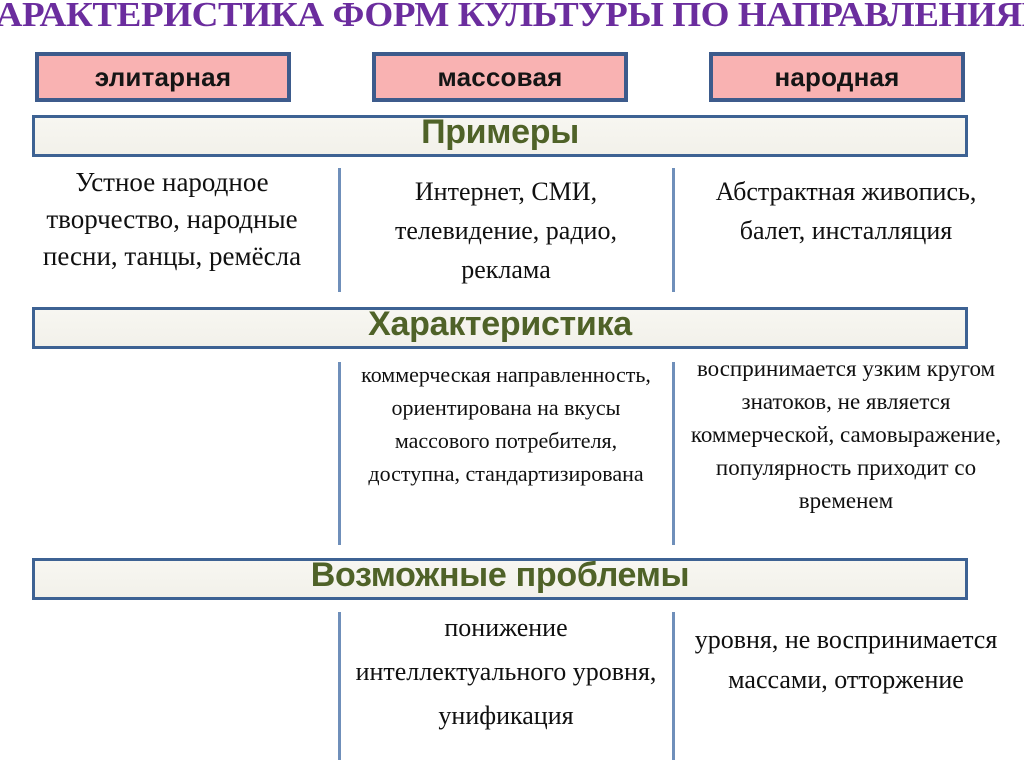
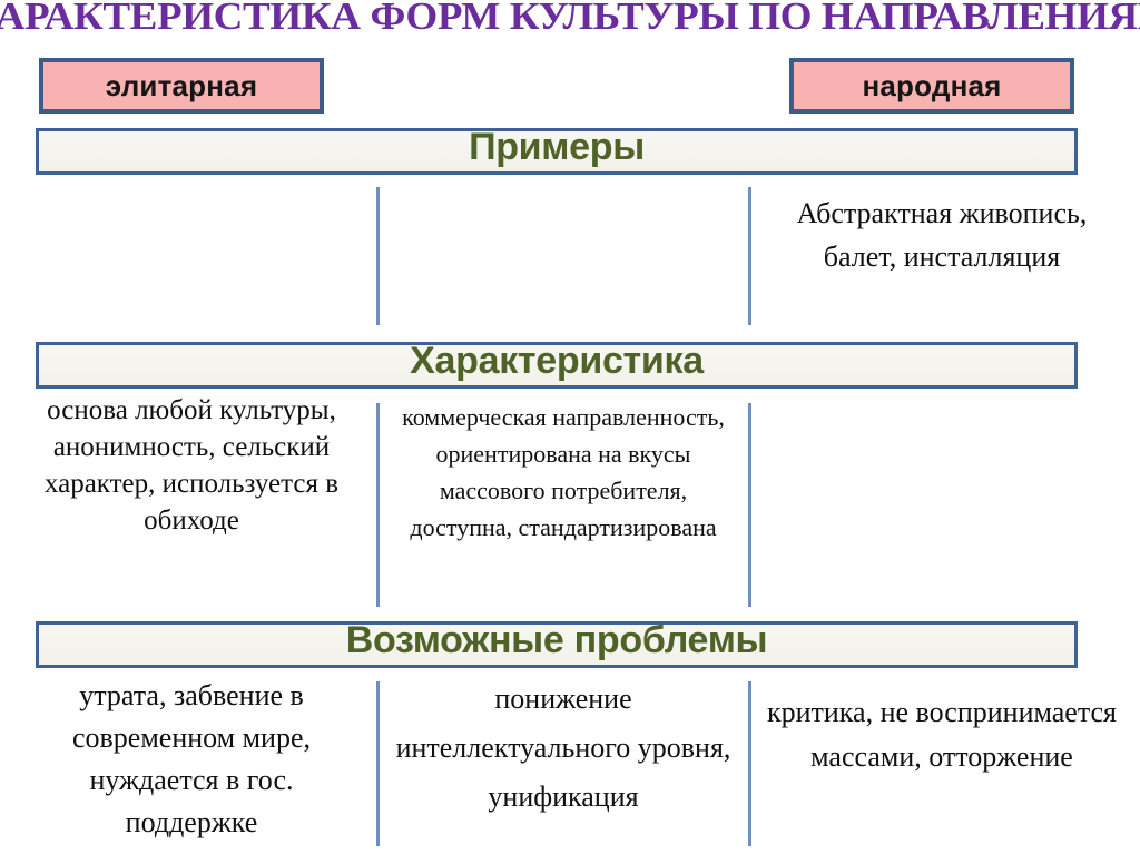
  АРАКТЕРИСТИКА ФОРМ КУЛЬТУРЫ ПО НАПРАВЛЕНИЯ
  элитарная
- массовая
  народная
  Примеры
- Устное народное творчество, народные песни, танцы, ремёсла
- Интернет, СМИ, телевидение, радио, реклама
  Абстрактная живопись, балет, инсталляция
  Характеристика
+ основа любой культуры, анонимность, сельский характер, используется в обиходе
  коммерческая направленность, ориентирована на вкусы массового потребителя, доступна, стандартизирована
- воспринимается узким кругом знатоков, не является коммерческой, самовыражение, популярность приходит со временем
  Возможные проблемы
+ утрата, забвение в современном мире, нуждается в гос. поддержке
  понижение интеллектуального уровня, унификация
- уровня, не воспринимается массами, отторжение
+ критика, не воспринимается массами, отторжение
